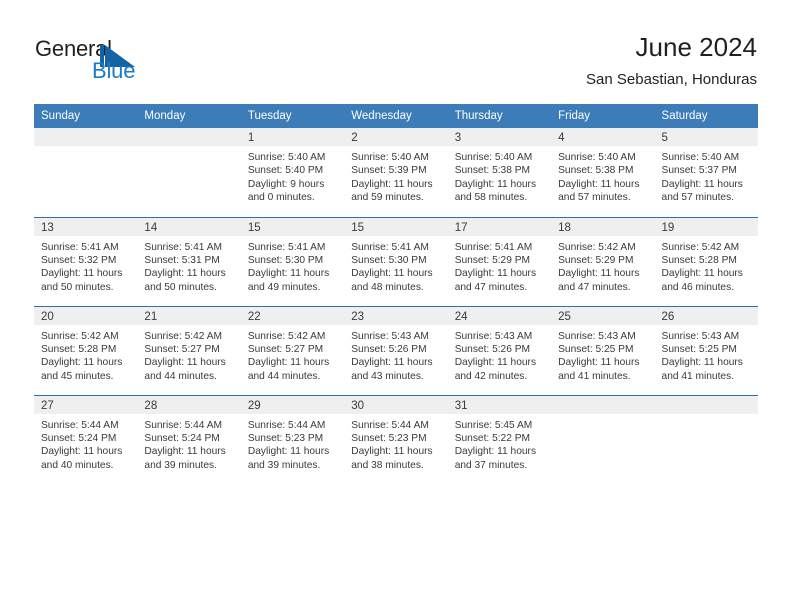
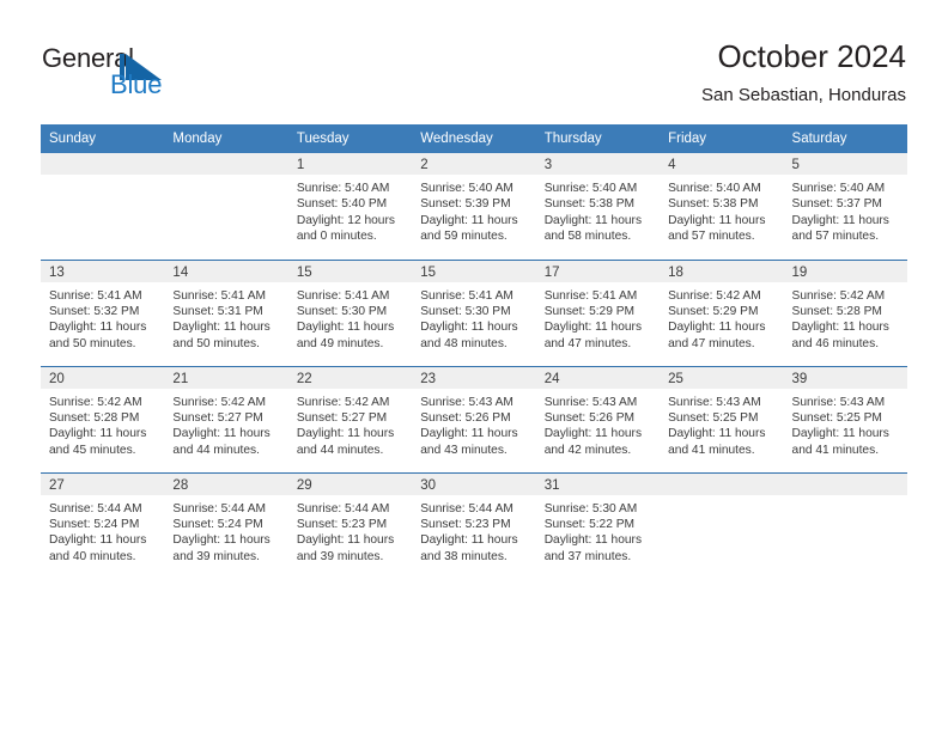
  Generl
  Blue
- June 2024
+ October 2024
  San Sebastian, Honduras
  Sunday	Monday	Tuesday	Wednesday	Thursday	Friday	Saturday
- 		1Sunrise: 5:40 AMSunset: 5:40 PMDaylight: 9 hoursand 0 minutes.	2Sunrise: 5:40 AMSunset: 5:39 PMDaylight: 11 hoursand 59 minutes.	3Sunrise: 5:40 AMSunset: 5:38 PMDaylight: 11 hoursand 58 minutes.	4Sunrise: 5:40 AMSunset: 5:38 PMDaylight: 11 hoursand 57 minutes.	5Sunrise: 5:40 AMSunset: 5:37 PMDaylight: 11 hoursand 57 minutes.
+ 		1Sunrise: 5:40 AMSunset: 5:40 PMDaylight: 12 hoursand 0 minutes.	2Sunrise: 5:40 AMSunset: 5:39 PMDaylight: 11 hoursand 59 minutes.	3Sunrise: 5:40 AMSunset: 5:38 PMDaylight: 11 hoursand 58 minutes.	4Sunrise: 5:40 AMSunset: 5:38 PMDaylight: 11 hoursand 57 minutes.	5Sunrise: 5:40 AMSunset: 5:37 PMDaylight: 11 hoursand 57 minutes.
  13Sunrise: 5:41 AMSunset: 5:32 PMDaylight: 11 hoursand 50 minutes.	14Sunrise: 5:41 AMSunset: 5:31 PMDaylight: 11 hoursand 50 minutes.	15Sunrise: 5:41 AMSunset: 5:30 PMDaylight: 11 hoursand 49 minutes.	15Sunrise: 5:41 AMSunset: 5:30 PMDaylight: 11 hoursand 48 minutes.	17Sunrise: 5:41 AMSunset: 5:29 PMDaylight: 11 hoursand 47 minutes.	18Sunrise: 5:42 AMSunset: 5:29 PMDaylight: 11 hoursand 47 minutes.	19Sunrise: 5:42 AMSunset: 5:28 PMDaylight: 11 hoursand 46 minutes.
- 20Sunrise: 5:42 AMSunset: 5:28 PMDaylight: 11 hoursand 45 minutes.	21Sunrise: 5:42 AMSunset: 5:27 PMDaylight: 11 hoursand 44 minutes.	22Sunrise: 5:42 AMSunset: 5:27 PMDaylight: 11 hoursand 44 minutes.	23Sunrise: 5:43 AMSunset: 5:26 PMDaylight: 11 hoursand 43 minutes.	24Sunrise: 5:43 AMSunset: 5:26 PMDaylight: 11 hoursand 42 minutes.	25Sunrise: 5:43 AMSunset: 5:25 PMDaylight: 11 hoursand 41 minutes.	26Sunrise: 5:43 AMSunset: 5:25 PMDaylight: 11 hoursand 41 minutes.
+ 20Sunrise: 5:42 AMSunset: 5:28 PMDaylight: 11 hoursand 45 minutes.	21Sunrise: 5:42 AMSunset: 5:27 PMDaylight: 11 hoursand 44 minutes.	22Sunrise: 5:42 AMSunset: 5:27 PMDaylight: 11 hoursand 44 minutes.	23Sunrise: 5:43 AMSunset: 5:26 PMDaylight: 11 hoursand 43 minutes.	24Sunrise: 5:43 AMSunset: 5:26 PMDaylight: 11 hoursand 42 minutes.	25Sunrise: 5:43 AMSunset: 5:25 PMDaylight: 11 hoursand 41 minutes.	39Sunrise: 5:43 AMSunset: 5:25 PMDaylight: 11 hoursand 41 minutes.
- 27Sunrise: 5:44 AMSunset: 5:24 PMDaylight: 11 hoursand 40 minutes.	28Sunrise: 5:44 AMSunset: 5:24 PMDaylight: 11 hoursand 39 minutes.	29Sunrise: 5:44 AMSunset: 5:23 PMDaylight: 11 hoursand 39 minutes.	30Sunrise: 5:44 AMSunset: 5:23 PMDaylight: 11 hoursand 38 minutes.	31Sunrise: 5:45 AMSunset: 5:22 PMDaylight: 11 hoursand 37 minutes.
+ 27Sunrise: 5:44 AMSunset: 5:24 PMDaylight: 11 hoursand 40 minutes.	28Sunrise: 5:44 AMSunset: 5:24 PMDaylight: 11 hoursand 39 minutes.	29Sunrise: 5:44 AMSunset: 5:23 PMDaylight: 11 hoursand 39 minutes.	30Sunrise: 5:44 AMSunset: 5:23 PMDaylight: 11 hoursand 38 minutes.	31Sunrise: 5:30 AMSunset: 5:22 PMDaylight: 11 hoursand 37 minutes.
